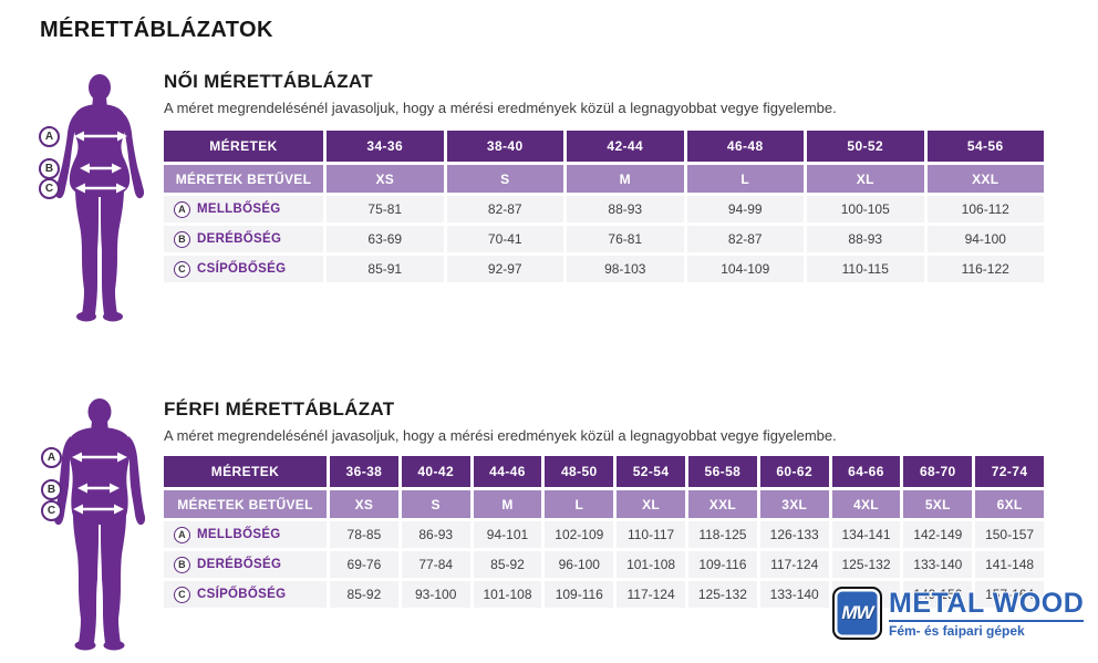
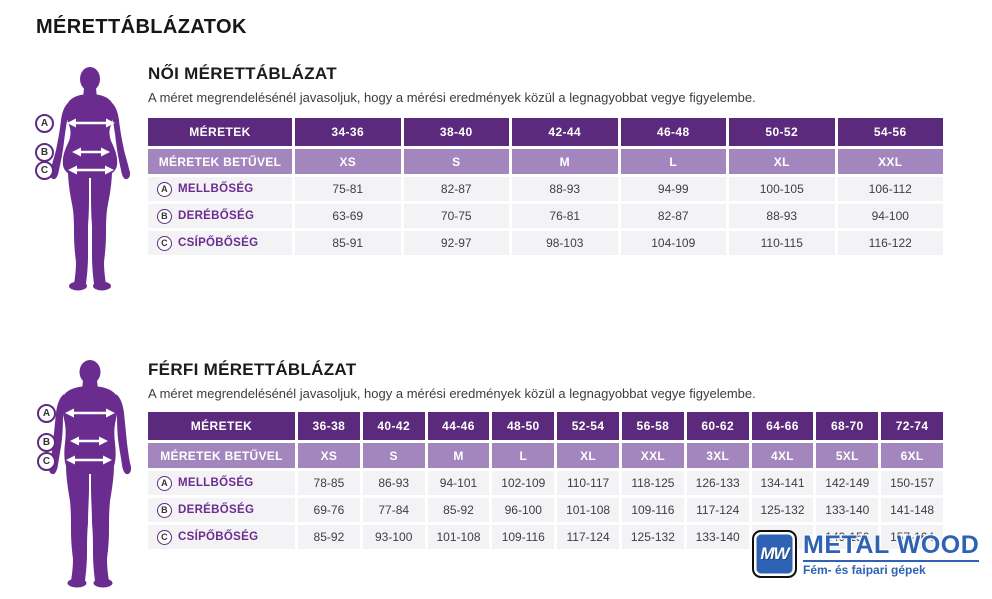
  MÉRETTÁBLÁZATOK
  A
  B
  C
  NŐI MÉRETTÁBLÁZAT
  A méret megrendelésénél javasoljuk, hogy a mérési eredmények közül a legnagyobbat vegye figyelembe.
  MÉRETEK
  34-36
  38-40
  42-44
  46-48
  50-52
  54-56
  MÉRETEK BETŰVEL
  XS
  S
  M
  L
  XL
  XXL
  A
  MELLBŐSÉG
  75-81
  82-87
  88-93
  94-99
  100-105
  106-112
  B
  DERÉBŐSÉG
  63-69
- 70-41
+ 70-75
  76-81
  82-87
  88-93
  94-100
  C
  CSÍPŐBŐSÉG
  85-91
  92-97
  98-103
  104-109
  110-115
  116-122
  A
  B
  C
  FÉRFI MÉRETTÁBLÁZAT
  A méret megrendelésénél javasoljuk, hogy a mérési eredmények közül a legnagyobbat vegye figyelembe.
  MÉRETEK
  36-38
  40-42
  44-46
  48-50
  52-54
  56-58
  60-62
  64-66
  68-70
  72-74
  MÉRETEK BETŰVEL
  XS
  S
  M
  L
  XL
  XXL
  3XL
  4XL
  5XL
  6XL
  A
  MELLBŐSÉG
  78-85
  86-93
  94-101
  102-109
  110-117
  118-125
  126-133
  134-141
  142-149
  150-157
  B
  DERÉBŐSÉG
  69-76
  77-84
  85-92
  96-100
  101-108
  109-116
  117-124
  125-132
  133-140
  141-148
  C
  CSÍPŐBŐSÉG
  85-92
  93-100
  101-108
  109-116
  117-124
  125-132
  133-140
  149-156
  157-164
  MW
  METAL WOOD
  Fém- és faipari gépek
